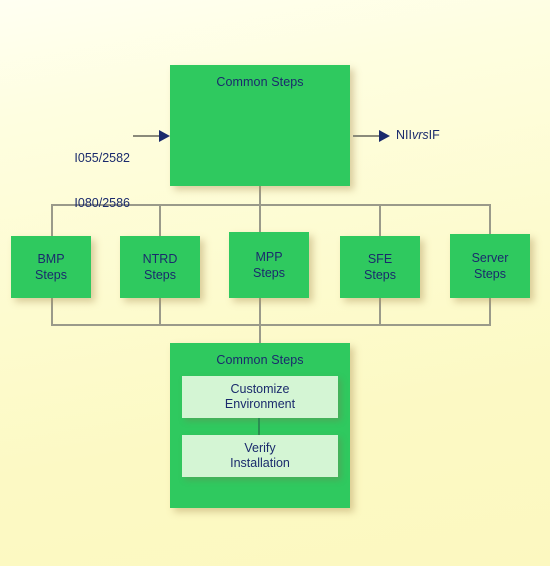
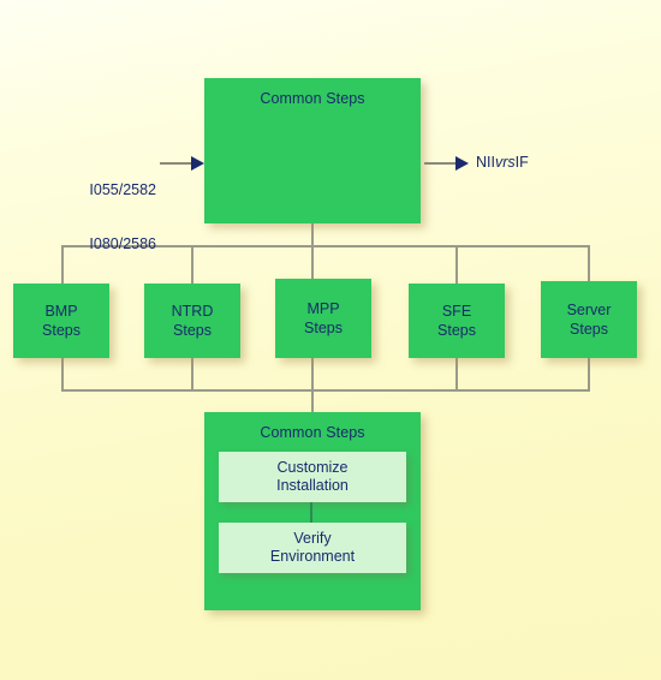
  Common Steps
  I055/2582
  I080/2586
  NIIvrsIF
  BMP
  Steps
  NTRD
  Steps
  MPP
  Steps
  SFE
  Steps
  Server
  Steps
  Common Steps
  Customize
- Environment
+ Installation
  Verify
- Installation
+ Environment
